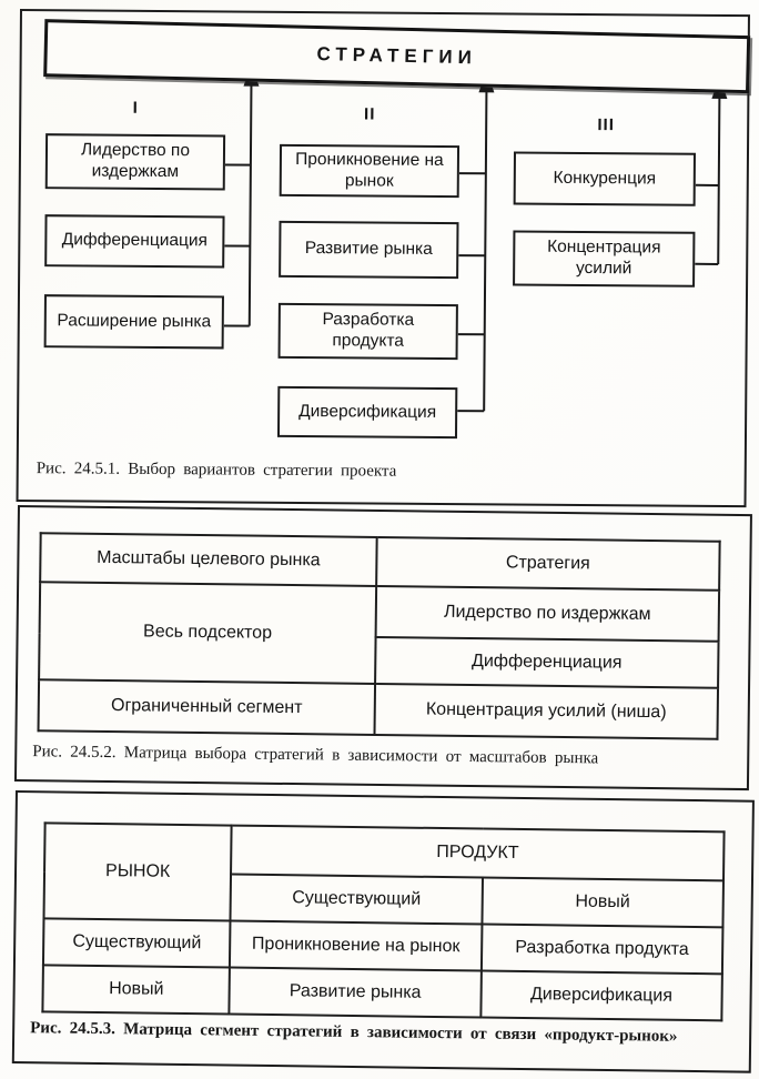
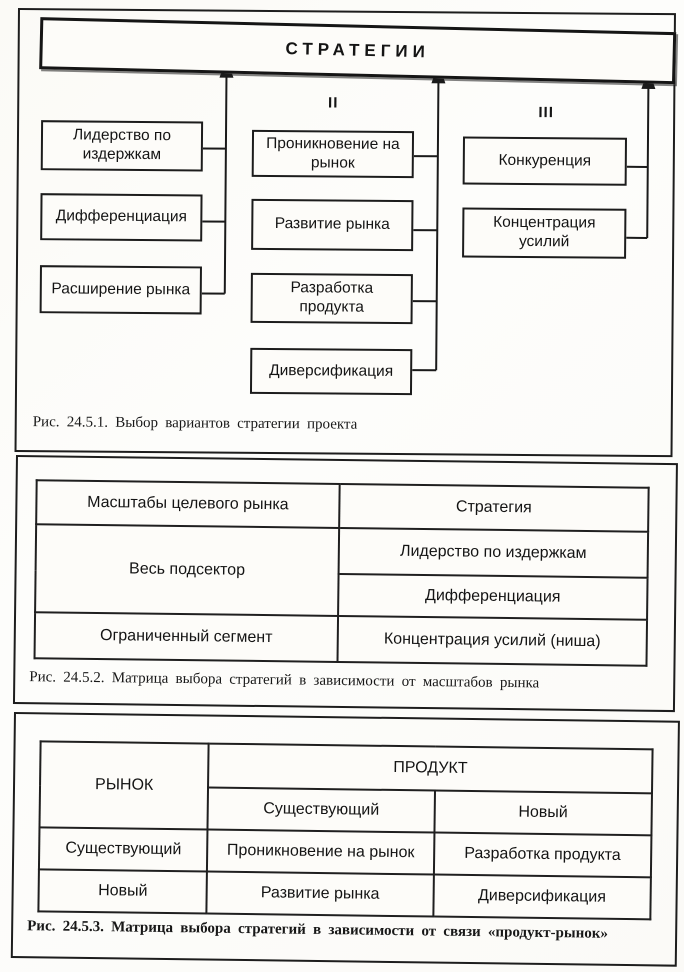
  СТРАТЕГИИ
- I
  II
  III
  Лидерство по издержкам
  Дифференциация
  Расширение рынка
  Проникновение на рынок
  Развитие рынка
  Разработка продукта
  Диверсификация
  Конкуренция
  Концентрация усилий
  Рис. 24.5.1. Выбор вариантов стратегии проекта
  Масштабы целевого рынка	Стратегия
  Весь подсектор	Лидерство по издержкам
  Дифференциация
  Ограниченный сегмент	Концентрация усилий (ниша)
  Рис. 24.5.2. Матрица выбора стратегий в зависимости от масштабов рынка
  РЫНОК	ПРОДУКТ
  Существующий	Новый
  Существующий	Проникновение на рынок	Разработка продукта
  Новый	Развитие рынка	Диверсификация
- Рис. 24.5.3. Матрица сегмент стратегий в зависимости от связи «продукт-рынок»
+ Рис. 24.5.3. Матрица выбора стратегий в зависимости от связи «продукт-рынок»
